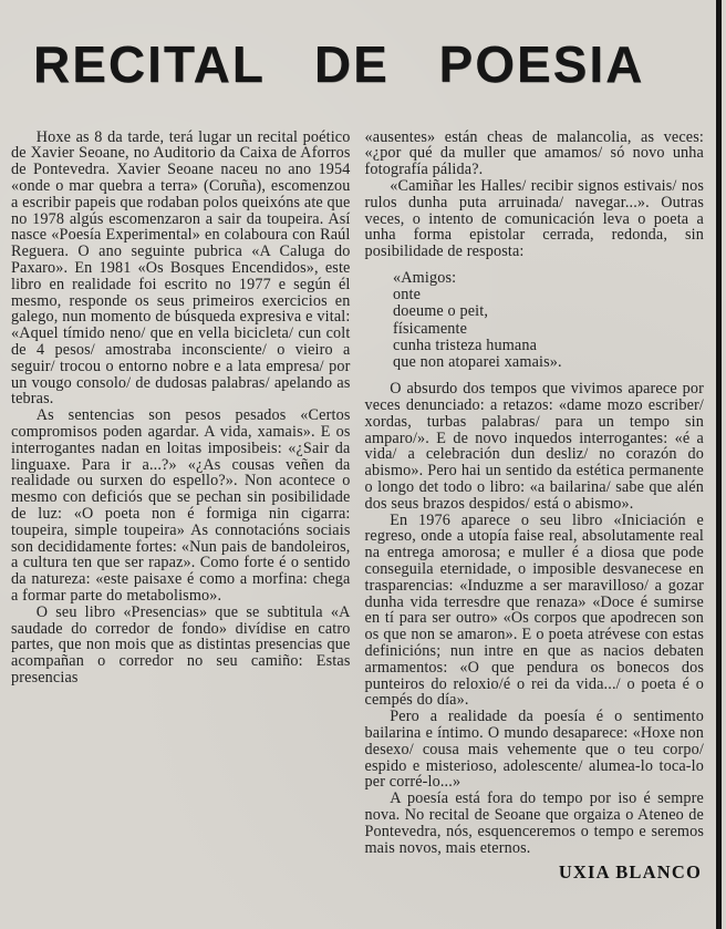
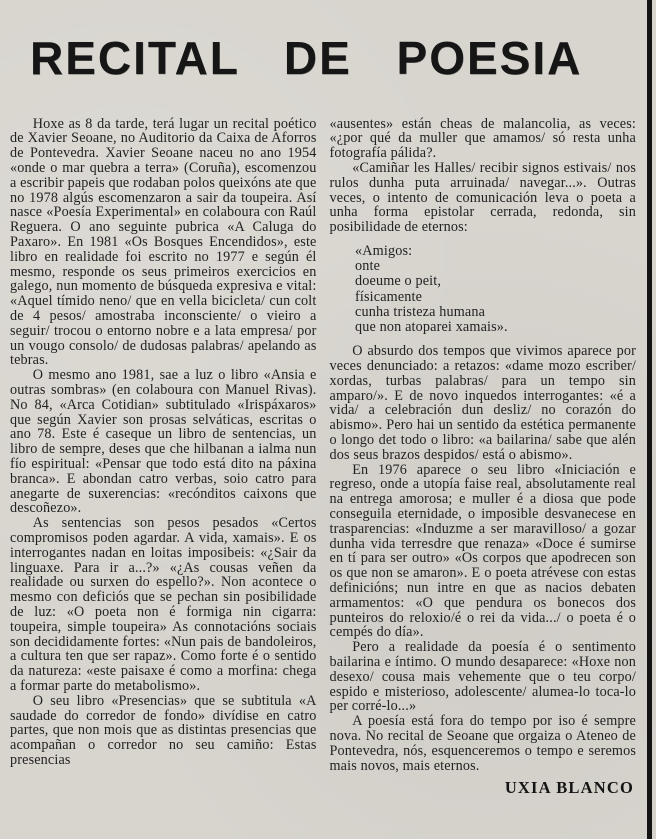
  RECITAL DE POESIA
  Hoxe as 8 da tarde, terá lugar un recital poético de Xavier Seoane, no Auditorio da Caixa de Aforros de Pontevedra. Xavier Seoane naceu no ano 1954 «onde o mar quebra a terra» (Coruña), escomenzou a escribir papeis que rodaban polos queixóns ate que no 1978 algús escomenzaron a sair da toupeira. Así nasce «Poesía Experimental» en colaboura con Raúl Reguera. O ano seguinte pubrica «A Caluga do Paxaro». En 1981 «Os Bosques Encendidos», este libro en realidade foi escrito no 1977 e según él mesmo, responde os seus primeiros exercicios en galego, nun momento de búsqueda expresiva e vital: «Aquel tímido neno/ que en vella bicicleta/ cun colt de 4 pesos/ amostraba inconsciente/ o vieiro a seguir/ trocou o entorno nobre e a lata empresa/ por un vougo consolo/ de dudosas palabras/ apelando as tebras.
+ O mesmo ano 1981, sae a luz o libro «Ansia e outras sombras» (en colaboura con Manuel Rivas). No 84, «Arca Cotidian» subtitulado «Irispáxaros» que según Xavier son prosas selváticas, escritas o ano 78. Este é caseque un libro de sentencias, un libro de sempre, deses que che hilbanan a ialma nun fío espiritual: «Pensar que todo está dito na páxina branca». E abondan catro verbas, soio catro para anegarte de suxerencias: «recónditos caixons que descoñezo».
  As sentencias son pesos pesados «Certos compromisos poden agardar. A vida, xamais». E os interrogantes nadan en loitas imposibeis: «¿Sair da linguaxe. Para ir a...?» «¿As cousas veñen da realidade ou surxen do espello?». Non acontece o mesmo con deficiós que se pechan sin posibilidade de luz: «O poeta non é formiga nin cigarra: toupeira, simple toupeira» As connotacións sociais son decididamente fortes: «Nun pais de bandoleiros, a cultura ten que ser rapaz». Como forte é o sentido da natureza: «este paisaxe é como a morfina: chega a formar parte do metabolismo».
  O seu libro «Presencias» que se subtitula «A saudade do corredor de fondo» divídise en catro partes, que non mois que as distintas presencias que acompañan o corredor no seu camiño: Estas presencias
- «ausentes» están cheas de malancolia, as veces: «¿por qué da muller que amamos/ só novo unha fotografía pálida?.
+ «ausentes» están cheas de malancolia, as veces: «¿por qué da muller que amamos/ só resta unha fotografía pálida?.
- «Camiñar les Halles/ recibir signos estivais/ nos rulos dunha puta arruinada/ navegar...». Outras veces, o intento de comunicación leva o poeta a unha forma epistolar cerrada, redonda, sin posibilidade de resposta:
+ «Camiñar les Halles/ recibir signos estivais/ nos rulos dunha puta arruinada/ navegar...». Outras veces, o intento de comunicación leva o poeta a unha forma epistolar cerrada, redonda, sin posibilidade de eternos:
  «Amigos:
  onte
  doeume o peit,
  físicamente
  cunha tristeza humana
  que non atoparei xamais».
  O absurdo dos tempos que vivimos aparece por veces denunciado: a retazos: «dame mozo escriber/ xordas, turbas palabras/ para un tempo sin amparo/». E de novo inquedos interrogantes: «é a vida/ a celebración dun desliz/ no corazón do abismo». Pero hai un sentido da estética permanente o longo det todo o libro: «a bailarina/ sabe que alén dos seus brazos despidos/ está o abismo».
  En 1976 aparece o seu libro «Iniciación e regreso, onde a utopía faise real, absolutamente real na entrega amorosa; e muller é a diosa que pode conseguila eternidade, o imposible desvanecese en trasparencias: «Induzme a ser maravilloso/ a gozar dunha vida terresdre que renaza» «Doce é sumirse en tí para ser outro» «Os corpos que apodrecen son os que non se amaron». E o poeta atrévese con estas definicións; nun intre en que as nacios debaten armamentos: «O que pendura os bonecos dos punteiros do reloxio/é o rei da vida.../ o poeta é o cempés do día».
  Pero a realidade da poesía é o sentimento bailarina e íntimo. O mundo desaparece: «Hoxe non desexo/ cousa mais vehemente que o teu corpo/ espido e misterioso, adolescente/ alumea-lo toca-lo per corré-lo...»
  A poesía está fora do tempo por iso é sempre nova. No recital de Seoane que orgaiza o Ateneo de Pontevedra, nós, esquenceremos o tempo e seremos mais novos, mais eternos.
  UXIA BLANCO
